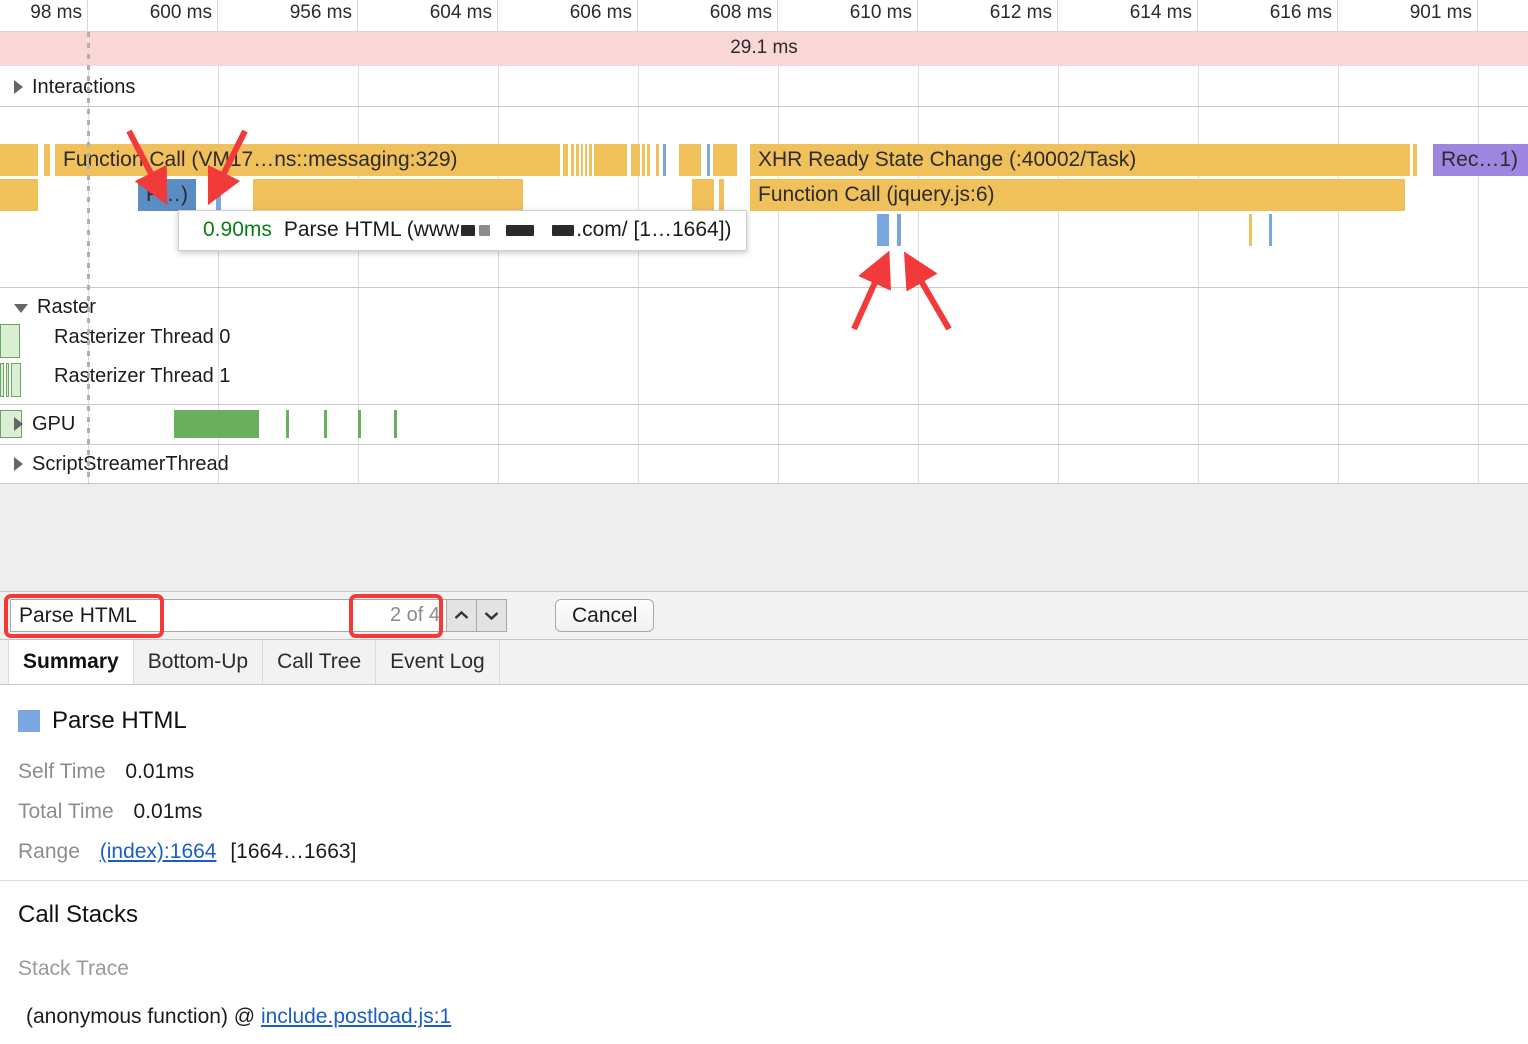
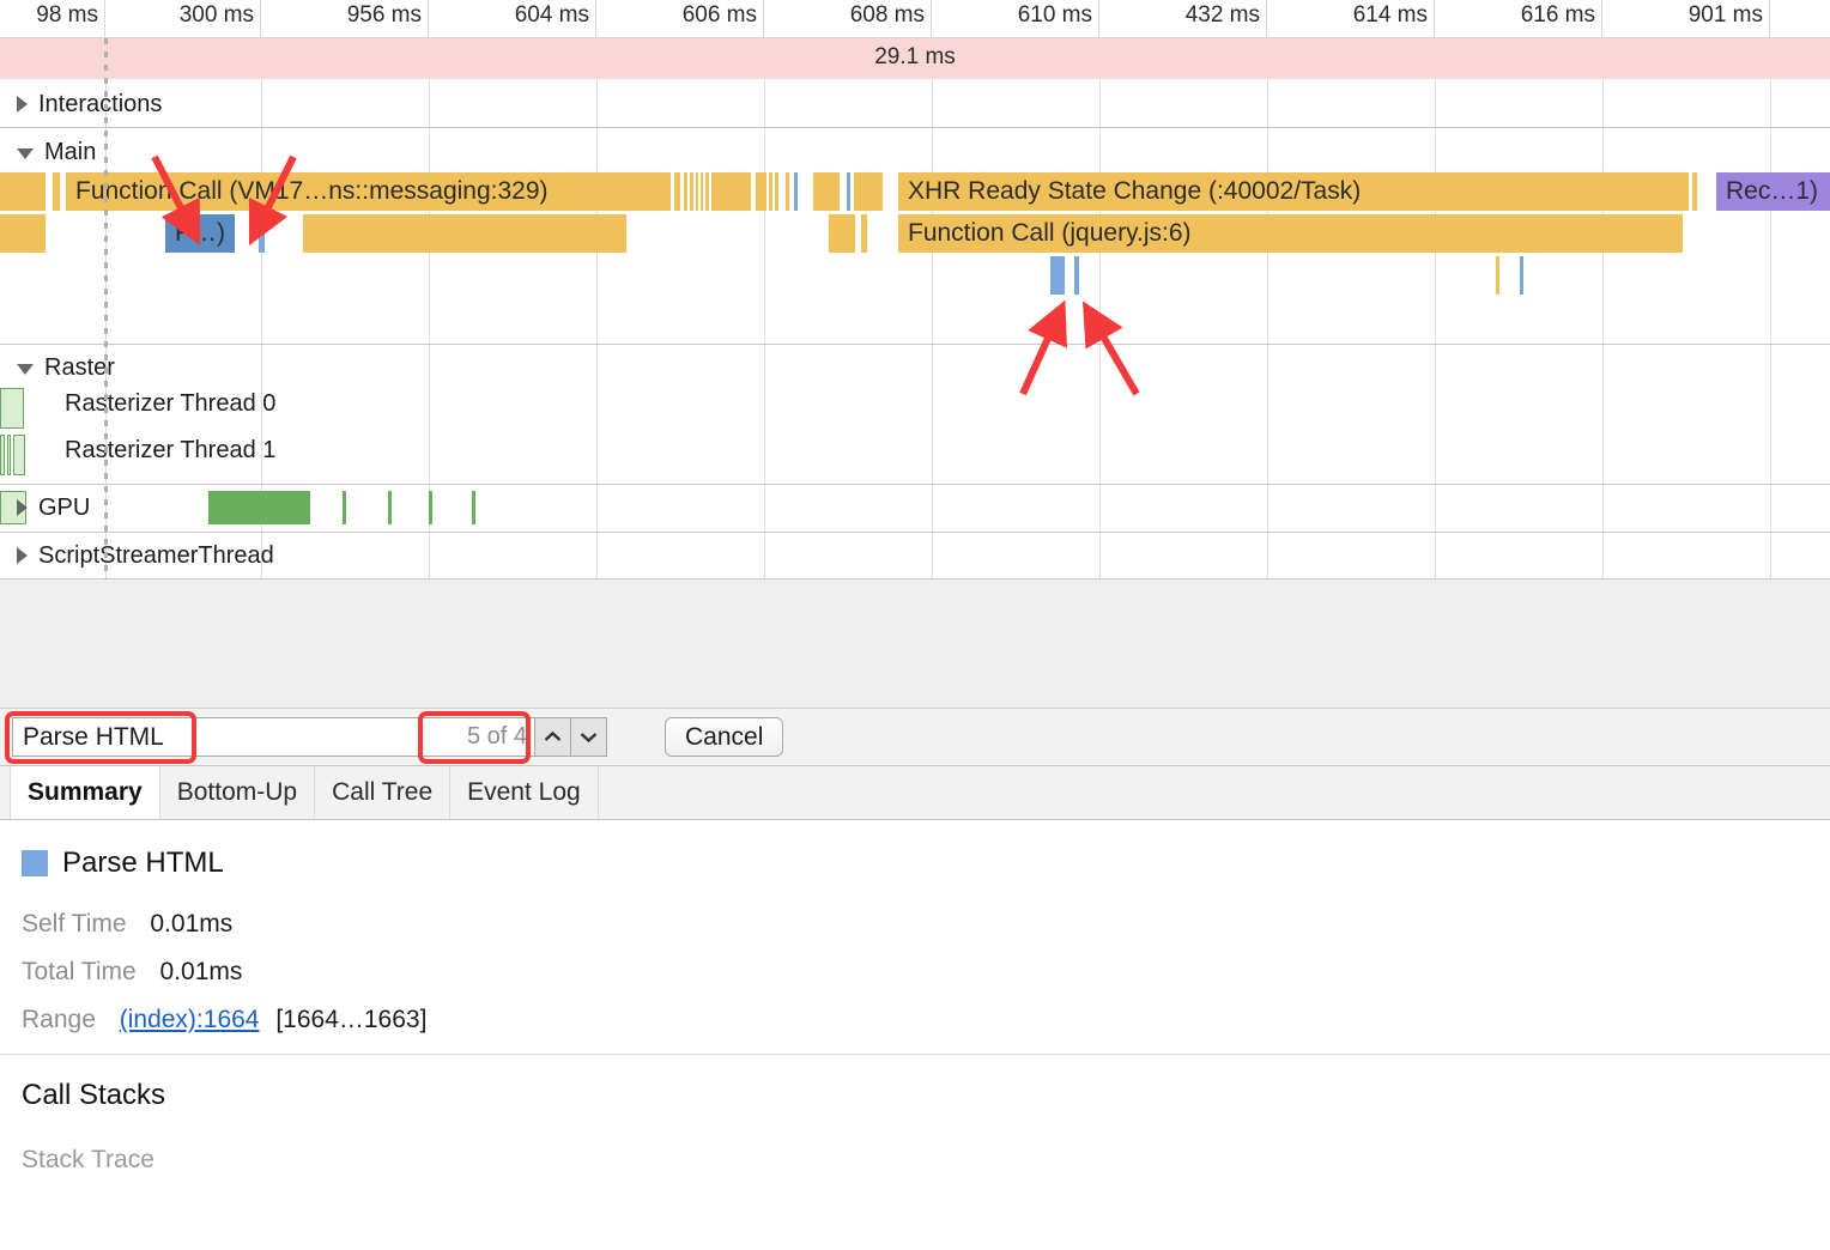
  98 ms
- 600 ms
+ 300 ms
  956 ms
  604 ms
  606 ms
  608 ms
  610 ms
- 612 ms
+ 432 ms
  614 ms
  616 ms
  901 ms
  29.1 ms
  Interations
+ Main
  Function Call (VM17…ns::messaging:329)
  XHR Ready State Change (:40002/Task)
  Rec…1)
  P…)
  Function Call (jquery.js:6)
  Raster
  Rasterizer Thread 0
  Rasterizer Thread 1
  GPU
  ScripttreamerThread
- 0.90ms Parse HTML (www .com/ [1…1664])
  Parse HTML
- 2 of 4
+ 5 of 4
  Cancel
  Summary
  Bottom-Up
  Call Tree
  Event Log
  Parse HTML
  Self Time 0.01ms
  Total Time 0.01ms
  Range (index):1664 [1664…1663]
  Call Stacks
  Stack Trace
- (anonymous function) @ include.postload.js:1
